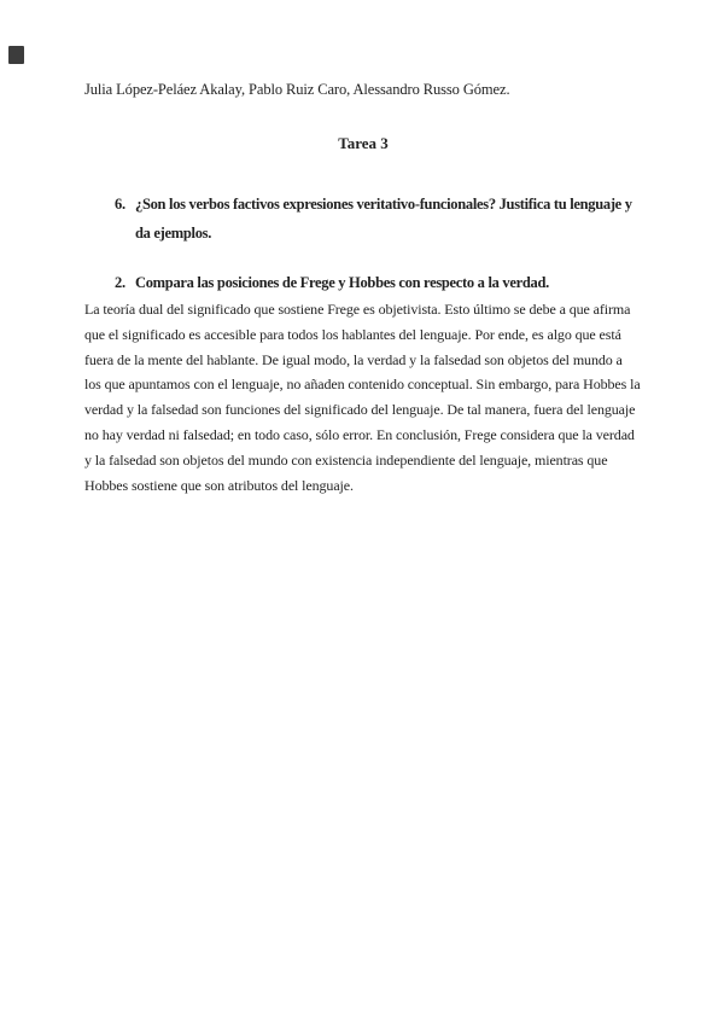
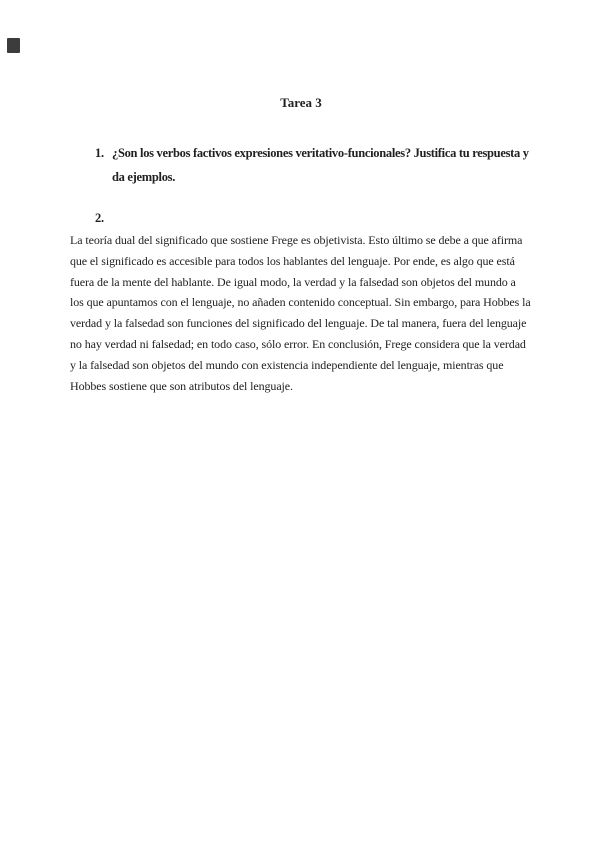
- Julia López-Peláez Akalay, Pablo Ruiz Caro, Alessandro Russo Gómez.
  Tarea 3
- 6.
+ 1.
- ¿Son los verbos factivos expresiones veritativo-funcionales? Justifica tu lenguaje y da ejemplos.
+ ¿Son los verbos factivos expresiones veritativo-funcionales? Justifica tu respuesta y da ejemplos.
  2.
- Compara las posiciones de Frege y Hobbes con respecto a la verdad.
  La teoría dual del significado que sostiene Frege es objetivista. Esto último se debe a que afirma que el significado es accesible para todos los hablantes del lenguaje. Por ende, es algo que está fuera de la mente del hablante. De igual modo, la verdad y la falsedad son objetos del mundo a los que apuntamos con el lenguaje, no añaden contenido conceptual. Sin embargo, para Hobbes la verdad y la falsedad son funciones del significado del lenguaje. De tal manera, fuera del lenguaje no hay verdad ni falsedad; en todo caso, sólo error. En conclusión, Frege considera que la verdad y la falsedad son objetos del mundo con existencia independiente del lenguaje, mientras que Hobbes sostiene que son atributos del lenguaje.
